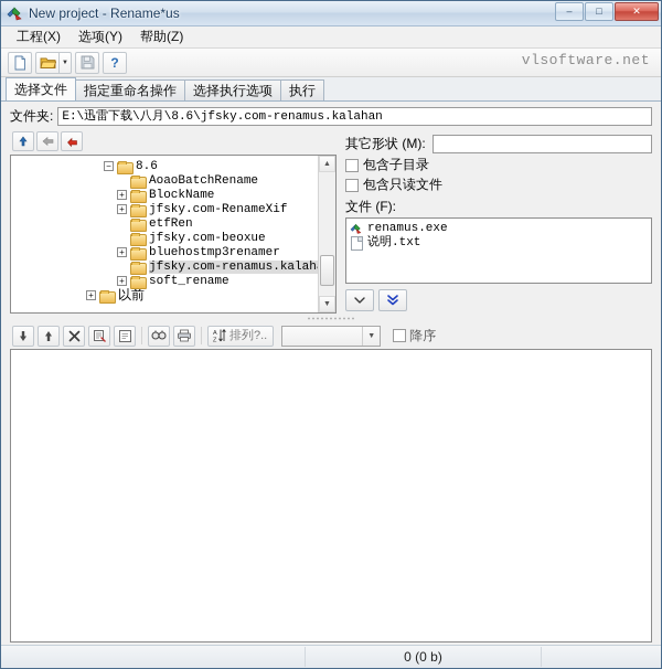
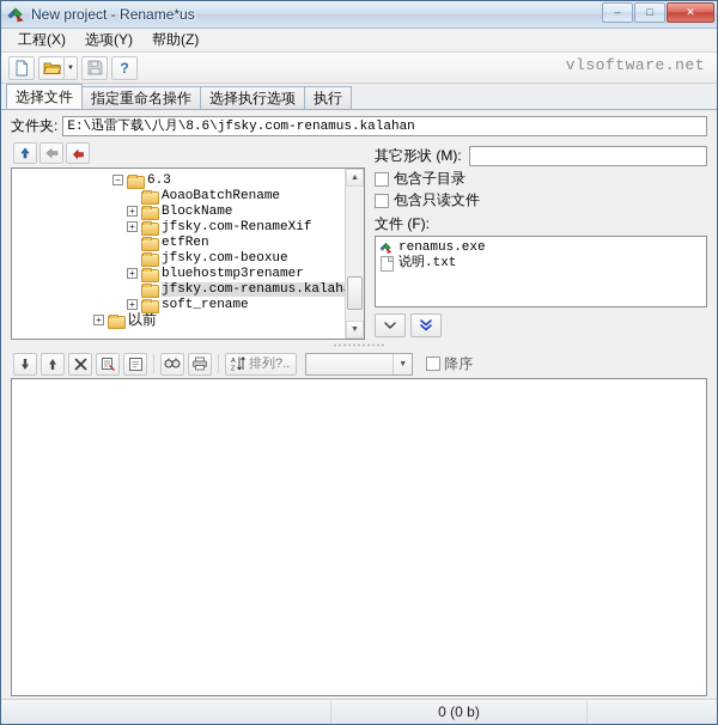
  New project - Rename*us
  –
  □
  ✕
  工程(X)
  选项(Y)
  帮助(Z)
  ?
  vlsoftware.net
  选择文件
  指定重命名操作
  选择执行选项
  执行
  文件夹:
  E:\迅雷下载\八月\8.6\jfsky.com-renamus.kalahan
  −
- 8.6
+ 6.3
  AoaoBatchRename
  +
  BlockName
  +
  jfsky.com-RenameXif
  etfRen
  jfsky.com-beoxue
  +
  bluehostmp3renamer
  jfsky.com-renamus.kalah
  +
  soft_rename
  +
  以前
  其它形状 (M):
  包含子目录
  包含只读文件
  文件 (F):
  renamus.exe
  说明.txt
  排列?..
  降序
  0 (0 b)
